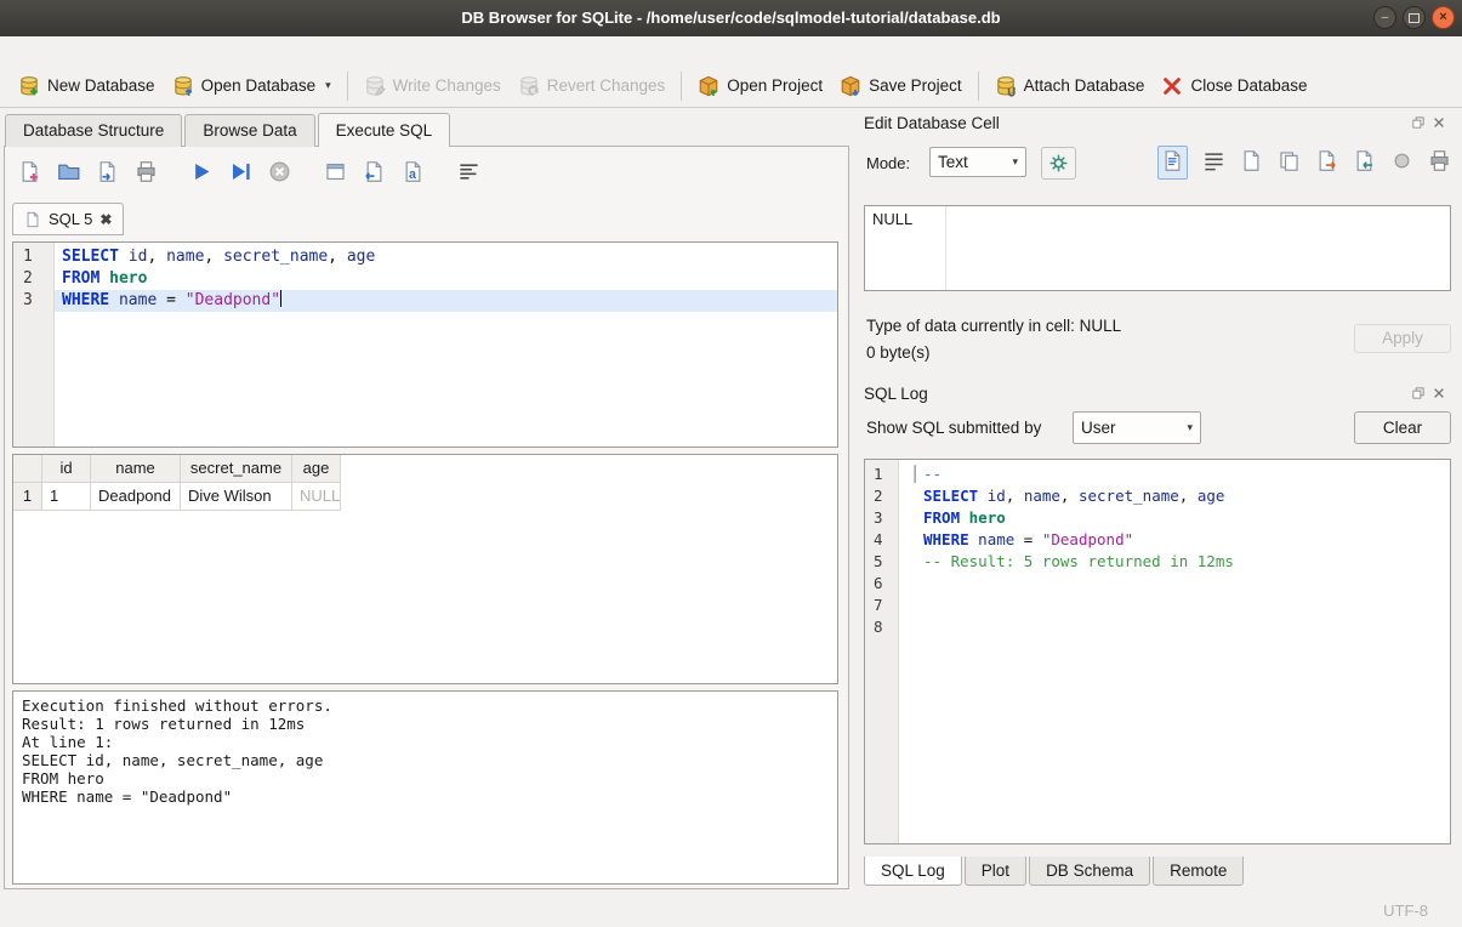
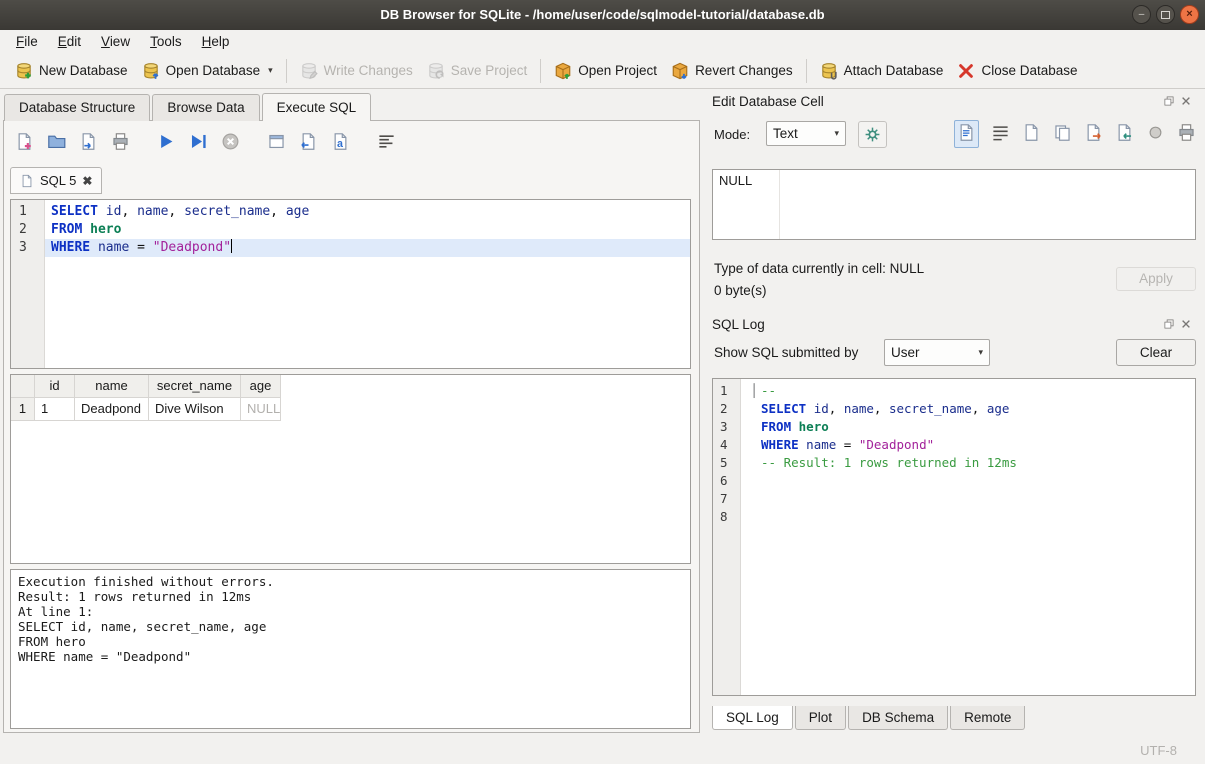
  DB Browser for SQLite - /home/user/code/sqlmodel-tutorial/database.db
  –
  ×
+ File
+ Edit
+ View
+ Tools
+ Help
  New Database
  Open Database
  ▾
  Write Changes
- Revert Changes
+ Save Project
  Open Project
- Save Project
+ Revert Changes
  Attach Database
  Close Database
  Database Structure
  Browse Data
  Execute SQL
  a
  SQL 5
  ✖
  1
  2
  3
  SELECT id, name, secret_name, age
  FROM hero
  WHERE name = "Deadpond"
  id
  name
  secret_name
  age
  1
  1
  Deadpond
  Dive Wilson
  NULL
  Execution finished without errors.
  Result: 1 rows returned in 12ms
  At line 1:
  SELECT id, name, secret_name, age
  FROM hero
  WHERE name = "Deadpond"
  Edit Database Cell
  Mode:
  Text
  ▾
  NULL
  Type of data currently in cell: NULL
  Apply
  0 byte(s)
  SQL Log
  Show SQL submitted by
  User
  ▾
  Clear
  1
  2
  3
  4
  5
  6
  7
  8
  │ --
  SELECT id, name, secret_name, age
  FROM hero
  WHERE name = "Deadpond"
- -- Result: 5 rows returned in 12ms
+ -- Result: 1 rows returned in 12ms
  SQL Log
  Plot
  DB Schema
  Remote
  UTF-8
